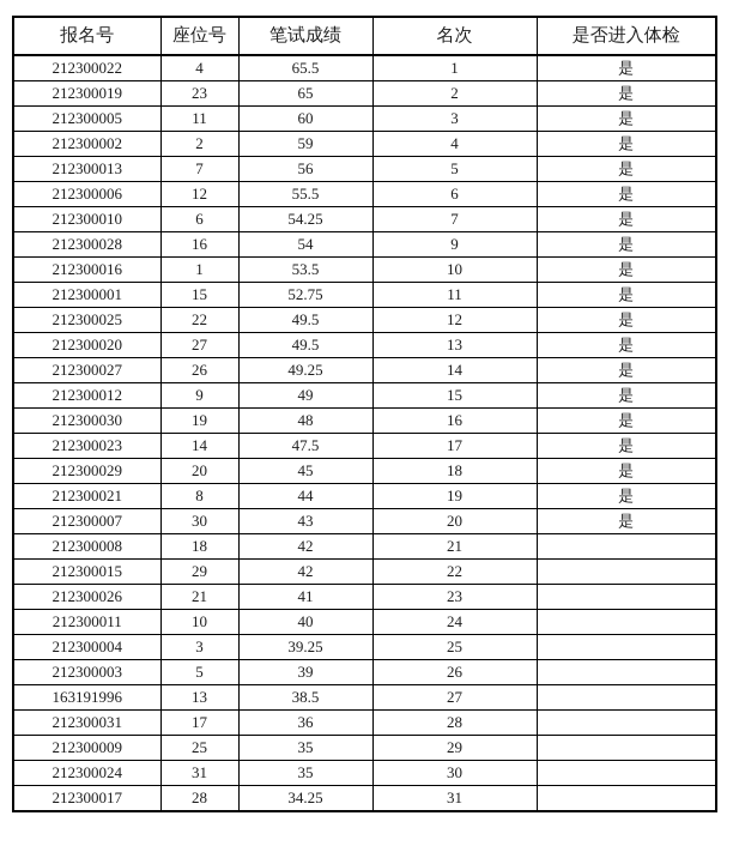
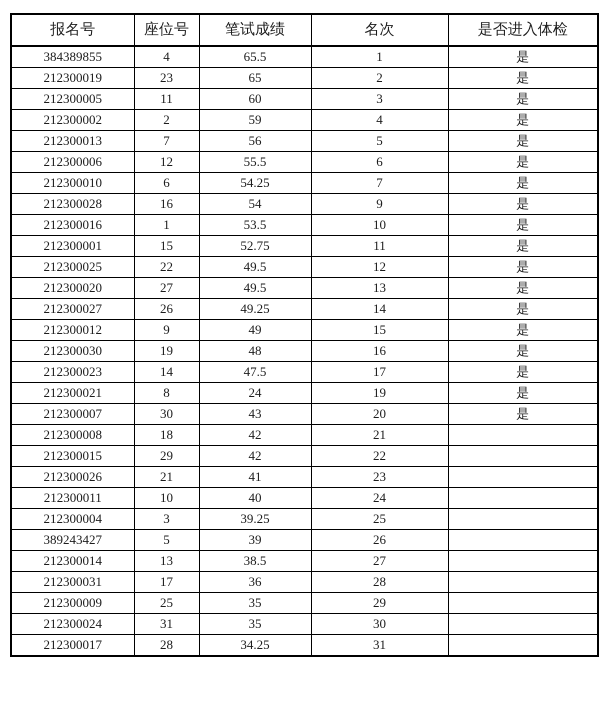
  报名号	座位号	笔试成绩	名次	是否进入体检
- 212300022	4	65.5	1	是
+ 384389855	4	65.5	1	是
  212300019	23	65	2	是
  212300005	11	60	3	是
  212300002	2	59	4	是
  212300013	7	56	5	是
  212300006	12	55.5	6	是
  212300010	6	54.25	7	是
  212300028	16	54	9	是
  212300016	1	53.5	10	是
  212300001	15	52.75	11	是
  212300025	22	49.5	12	是
  212300020	27	49.5	13	是
  212300027	26	49.25	14	是
  212300012	9	49	15	是
  212300030	19	48	16	是
  212300023	14	47.5	17	是
- 212300029	20	45	18	是
- 212300021	8	44	19	是
+ 212300021	8	24	19	是
  212300007	30	43	20	是
  212300008	18	42	21
  212300015	29	42	22
  212300026	21	41	23
  212300011	10	40	24
  212300004	3	39.25	25
- 212300003	5	39	26
+ 389243427	5	39	26
- 163191996	13	38.5	27
+ 212300014	13	38.5	27
  212300031	17	36	28
  212300009	25	35	29
  212300024	31	35	30
  212300017	28	34.25	31
